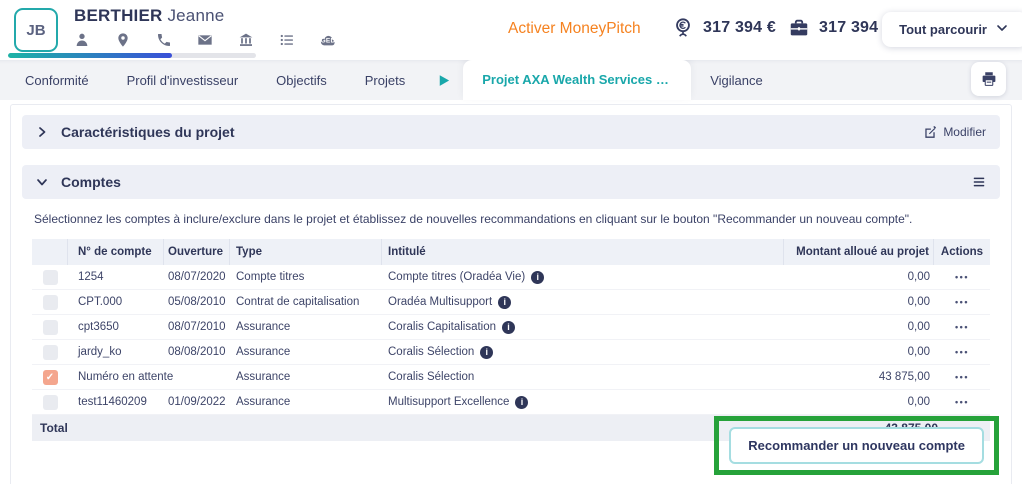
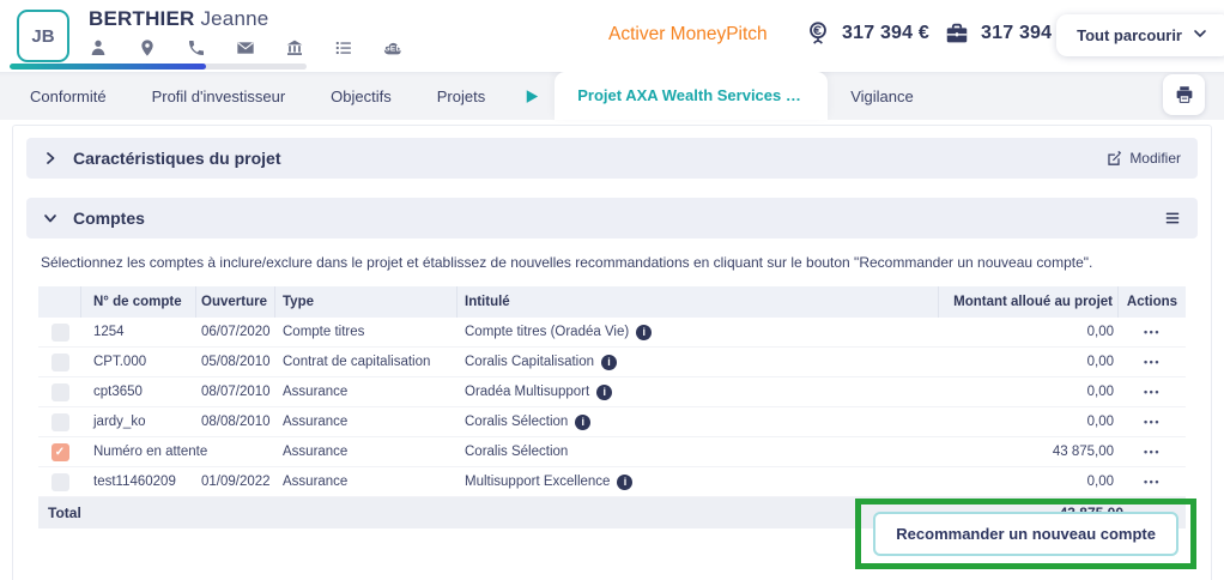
  JB
  BERTHIER Jeanne
  Activer MoneyPitch
  317 394 €
  317 394
  Tout parcourir
  Conformité
  Profil d'investisseur
  Objectifs
  Projets
  Projet AXA Wealth Services (Prop
  Vigilance
  Caractéristiques du projet
  Modifier
  Comptes
  Sélectionnez les comptes à inclure/exclure dans le projet et établissez de nouvelles recommandations en cliquant sur le bouton "Recommander un nouveau compte".
  N° de compte
  Ouverture
  Type
  Intitulé
  Montant alloué au projet
  Actions
  1254
- 08/07/2020
+ 06/07/2020
  Compte titres
  Compte titres (Oradéa Vie)
  i
  0,00
  •••
  CPT.000
  05/08/2010
  Contrat de capitalisation
- Oradéa Multisupport
+ Coralis Capitalisation
  i
  0,00
  •••
  cpt3650
  08/07/2010
  Assurance
- Coralis Capitalisation
+ Oradéa Multisupport
  i
  0,00
  •••
  jardy_ko
  08/08/2010
  Assurance
  Coralis Sélection
  i
  0,00
  •••
  ✓
  Numéro en attente
  Assurance
  Coralis Sélection
  43 875,00
  •••
  test11460209
  01/09/2022
  Assurance
  Multisupport Excellence
  i
  0,00
  •••
  Total
  Recommander un nouveau compte
